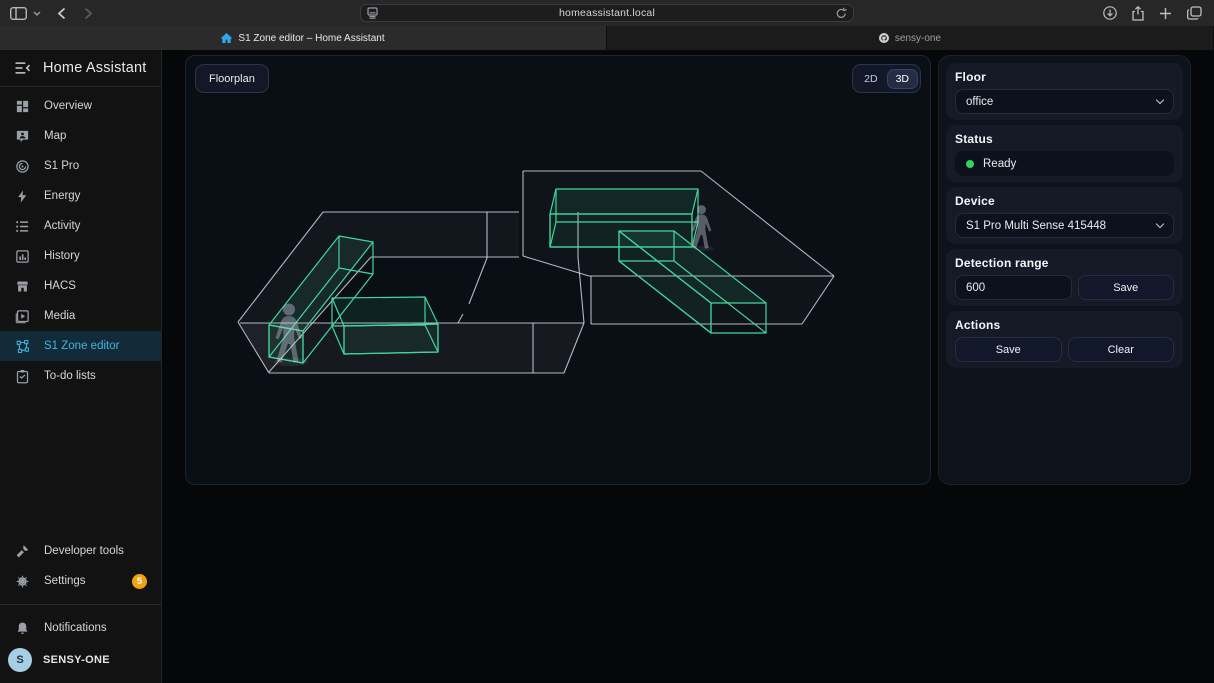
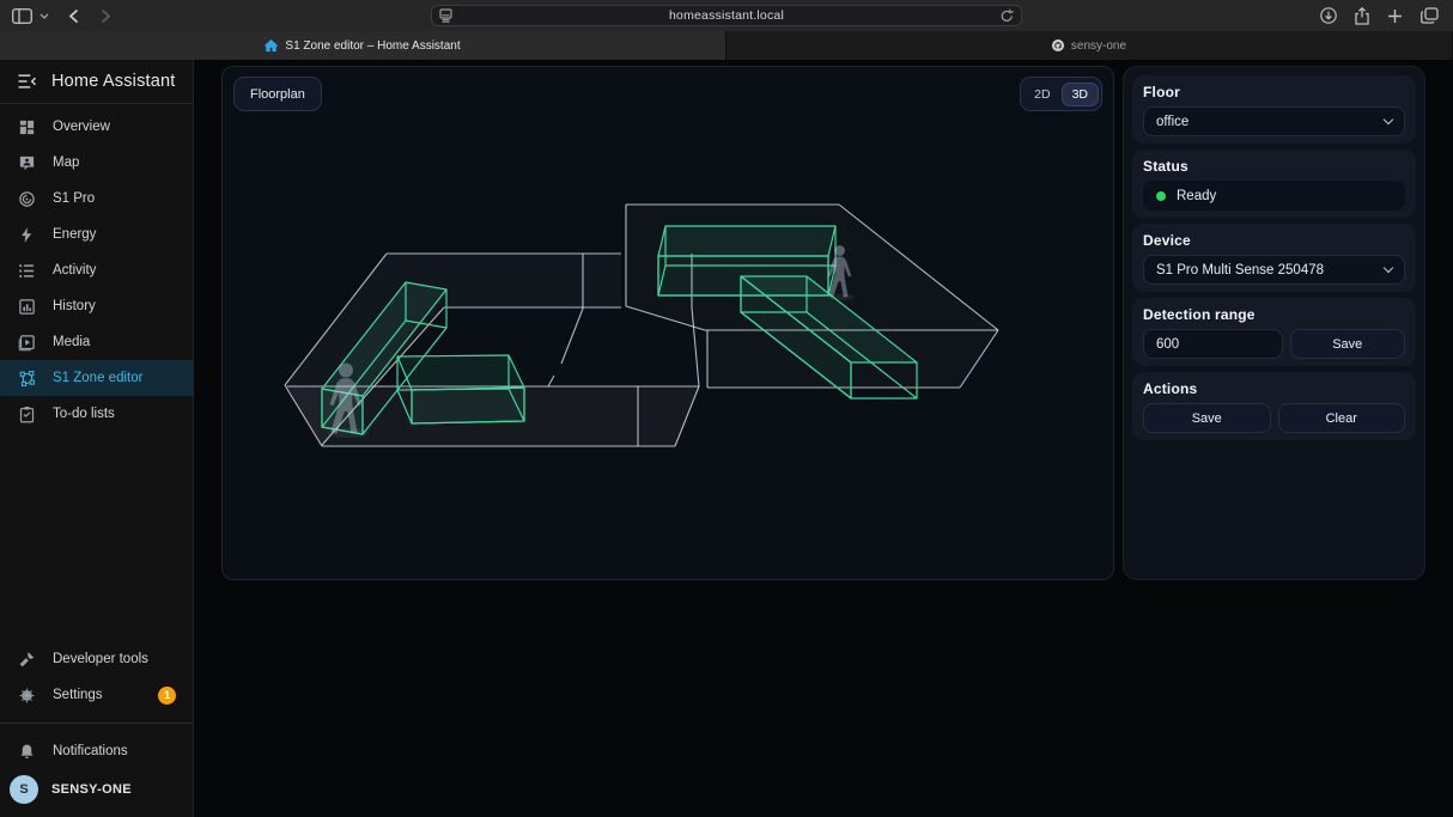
  homeassistant.local
  S1 Zone editor – Home Assistant
  sensy-one
  Home Assistant
  Overview
  Map
  S1 Pro
  Energy
  Activity
  History
- HACS
  Media
  S1 Zone editor
  To-do lists
  Developer tools
  Settings
- 5
+ 1
  Notifications
  S
  SENSY-ONE
  Floorplan
  2D
  3D
  Floor
  office
  Status
  Ready
  Device
- S1 Pro Multi Sense 415448
+ S1 Pro Multi Sense 250478
  Detection range
  600
  Save
  Actions
  Save
  Clear
